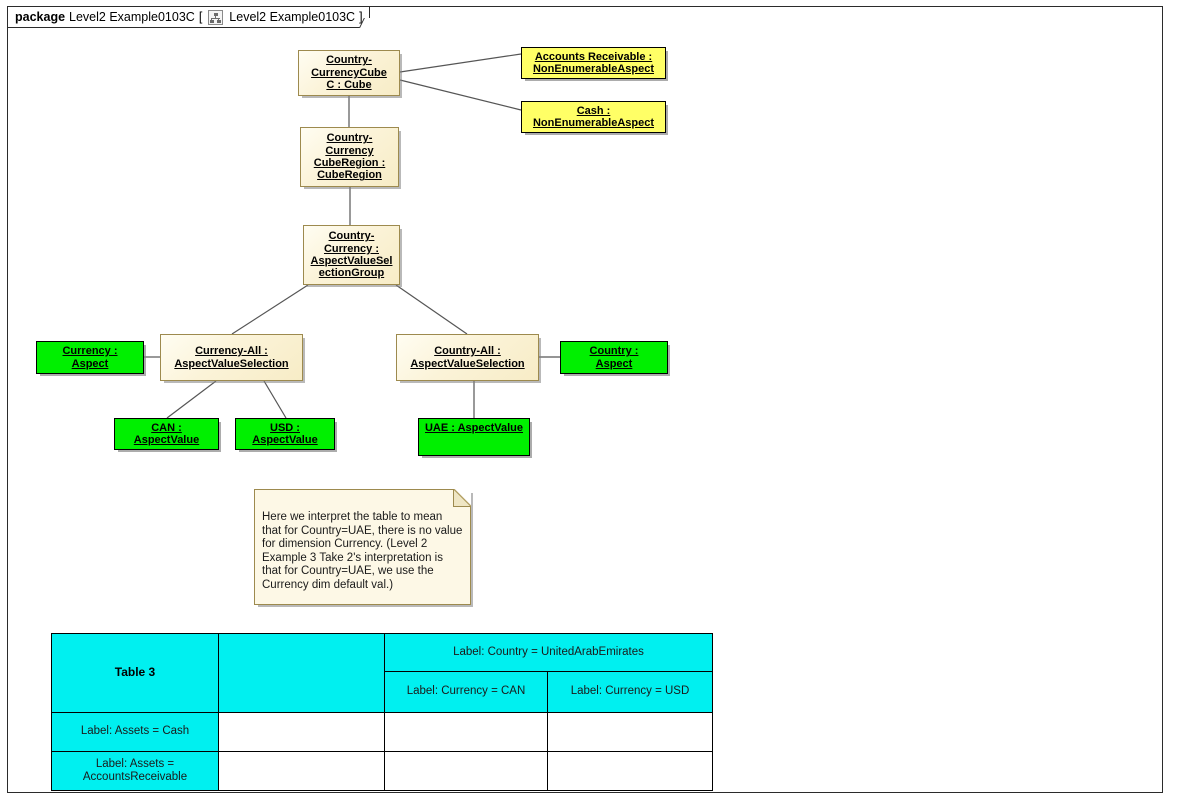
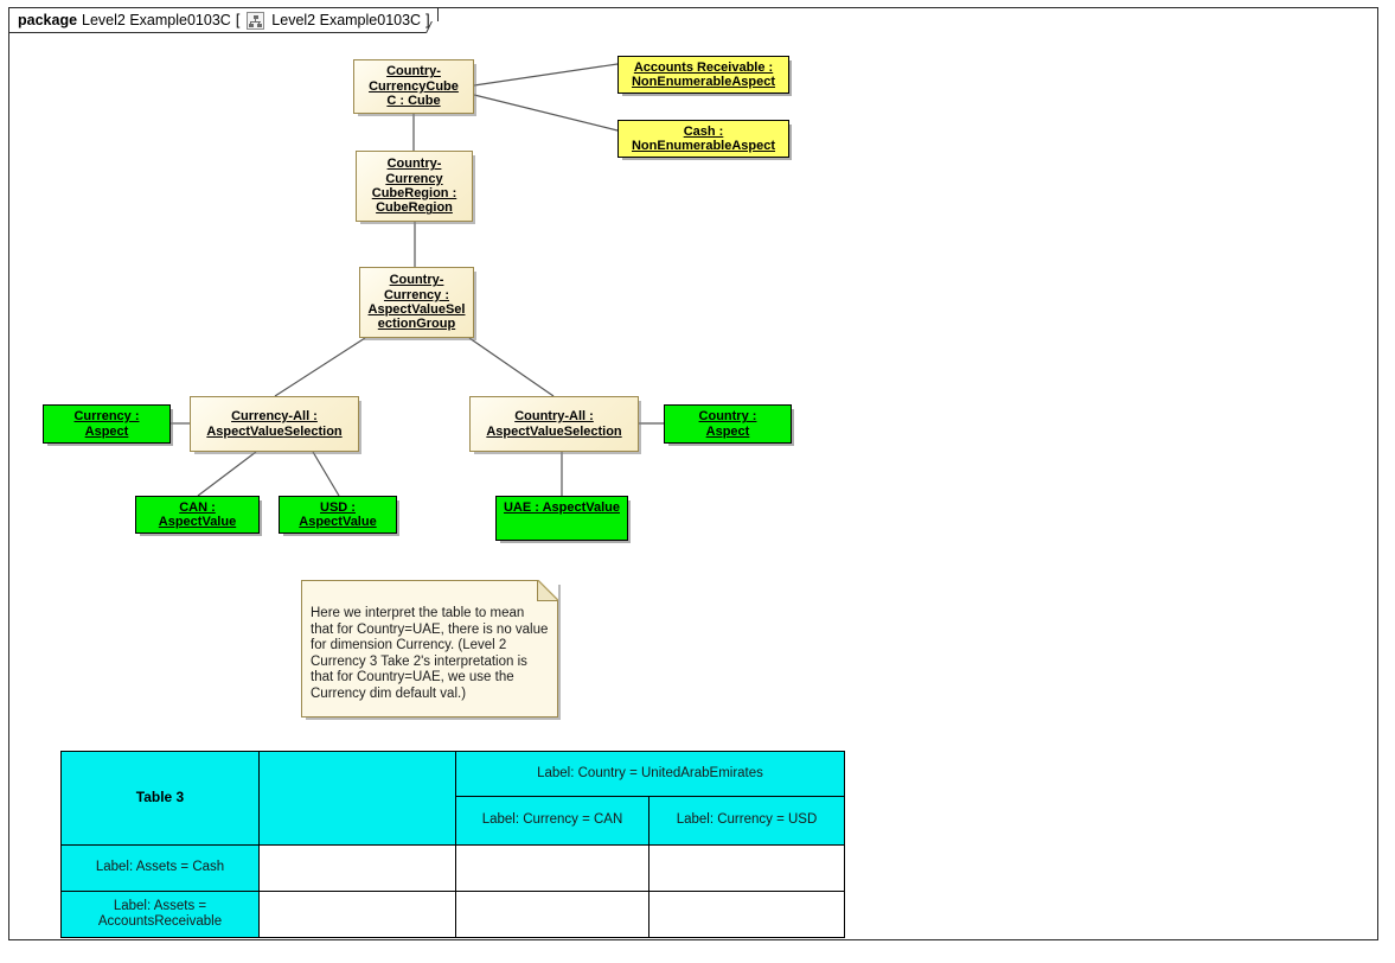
  package
  Level2 Example0103C
  [
  Level2 Example0103C
  ]
  Country-
  CurrencyCube
  C : Cube
  Accounts Receivable :
  NonEnumerableAspect
  Cash :
  NonEnumerableAspect
  Country-
  Currency
  CubeRegion :
  CubeRegion
  Country-
  Currency :
  AspectValueSel
  ectionGroup
  Currency :
  Aspect
  Currency-All :
  AspectValueSelection
  Country-All :
  AspectValueSelection
  Country :
  Aspect
  CAN :
  AspectValue
  USD :
  AspectValue
  UAE : AspectValue
- Here we interpret the table to mean that for Country=UAE, there is no value for dimension Currency. (Level 2 Example 3 Take 2's interpretation is that for Country=UAE, we use the Currency dim default val.)
+ Here we interpret the table to mean that for Country=UAE, there is no value for dimension Currency. (Level 2 Currency 3 Take 2's interpretation is that for Country=UAE, we use the Currency dim default val.)
  Table 3		Label: Country = UnitedArabEmirates
  Label: Currency = CAN	Label: Currency = USD
  Label: Assets = Cash
  Label: Assets = AccountsReceivable
